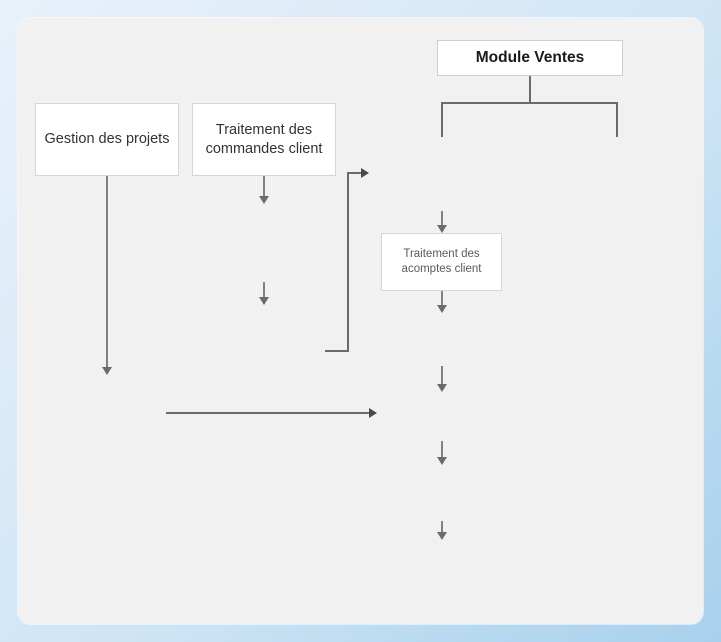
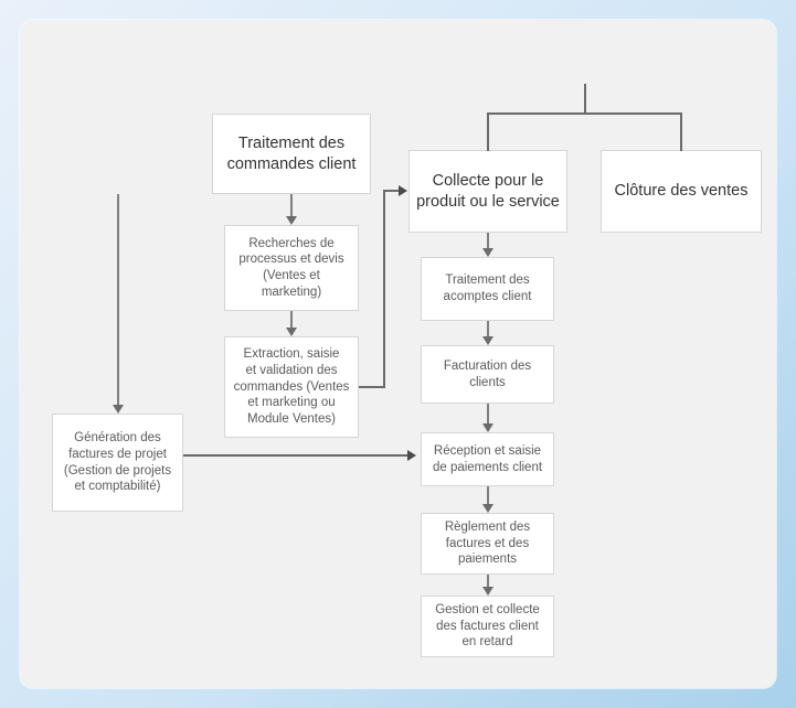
- Module Ventes
- Gestion des projets
  Traitement des
  commandes client
+ Collecte pour le
+ produit ou le service
+ Clôture des ventes
+ Recherches de
+ processus et devis
+ (Ventes et
+ marketing)
+ Extraction, saisie
+ et validation des
+ commandes (Ventes
+ et marketing ou
+ Module Ventes)
+ Génération des
+ factures de projet
+ (Gestion de projets
+ et comptabilité)
  Traitement des
  acomptes client
+ Facturation des
+ clients
+ Réception et saisie
+ de paiements client
+ Règlement des
+ factures et des
+ paiements
+ Gestion et collecte
+ des factures client
+ en retard
